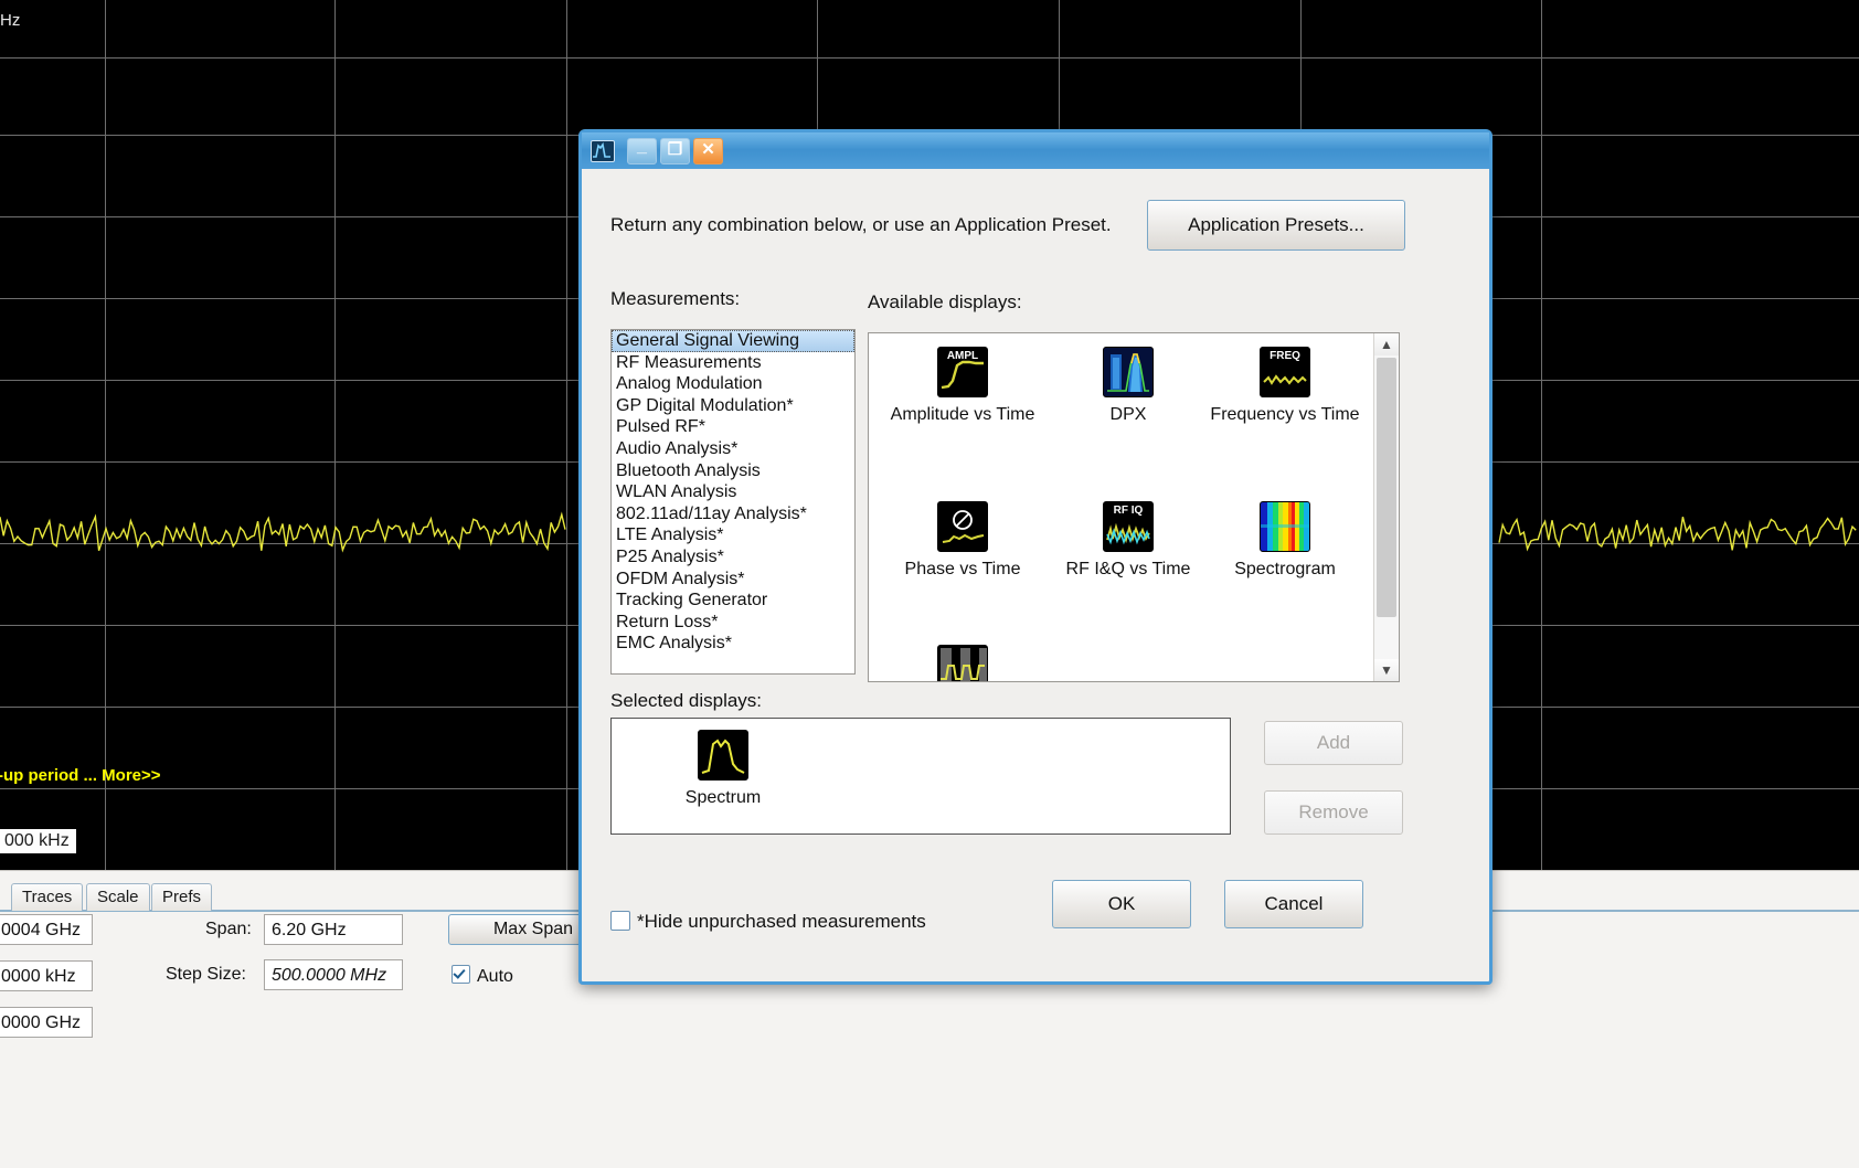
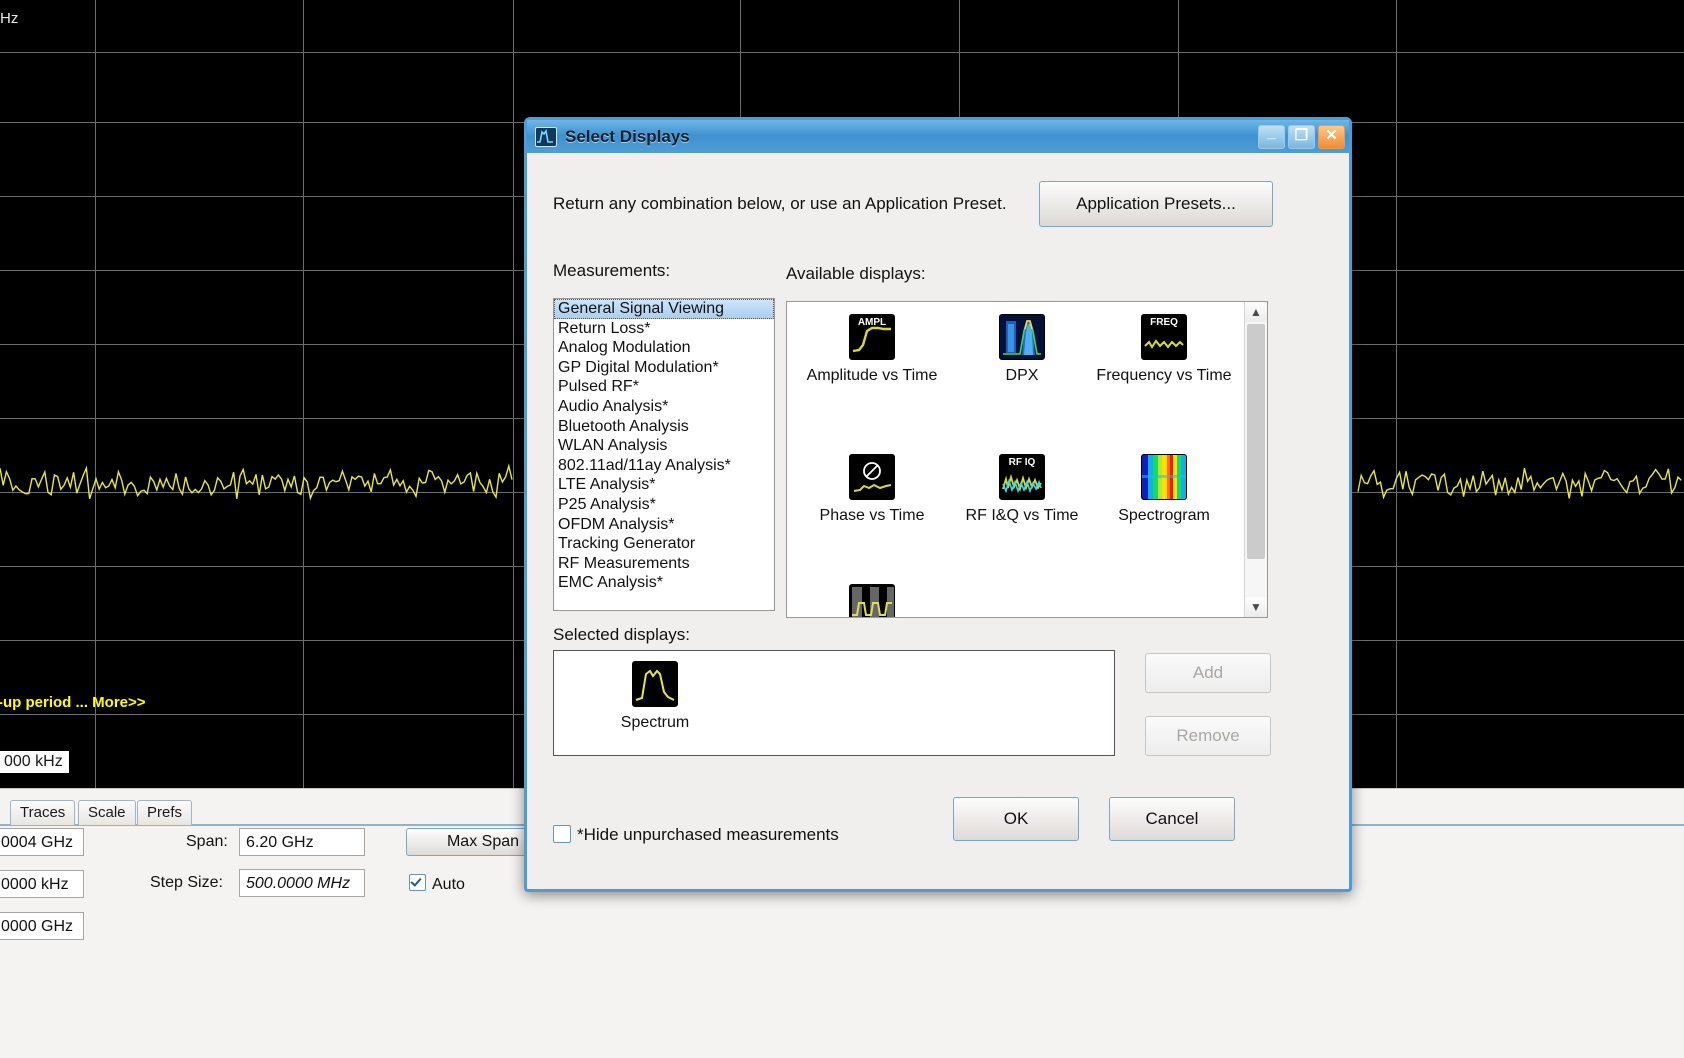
  Hz
  -up period ... More>>
  000 kHz
  Traces
  Scale
  Prefs
  0004 GHz
  0000 kHz
  0000 GHz
  Span:
  6.20 GHz
  Step Size:
  500.0000 MHz
  Max Span
  Auto
+ Select Displays
  _
  ❐
  ✕
  Return any combination below, or use an Application Preset.
  Application Presets...
  Measurements:
  General Signal Viewing
- RF Measurements
+ Return Loss*
  Analog Modulation
  GP Digital Modulation*
  Pulsed RF*
  Audio Analysis*
  Bluetooth Analysis
  WLAN Analysis
  802.11ad/11ay Analysis*
  LTE Analysis*
  P25 Analysis*
  OFDM Analysis*
  Tracking Generator
- Return Loss*
+ RF Measurements
  EMC Analysis*
  Available displays:
  AMPL
  Amplitude vs Time
  DPX
  FREQ
  Frequency vs Time
  Phase vs Time
  RF IQ
  RF I&Q vs Time
  Spectrogram
  ▲
  ▼
  Selected displays:
  Spectrum
  Add
  Remove
  *Hide unpurchased measurements
  OK
  Cancel
